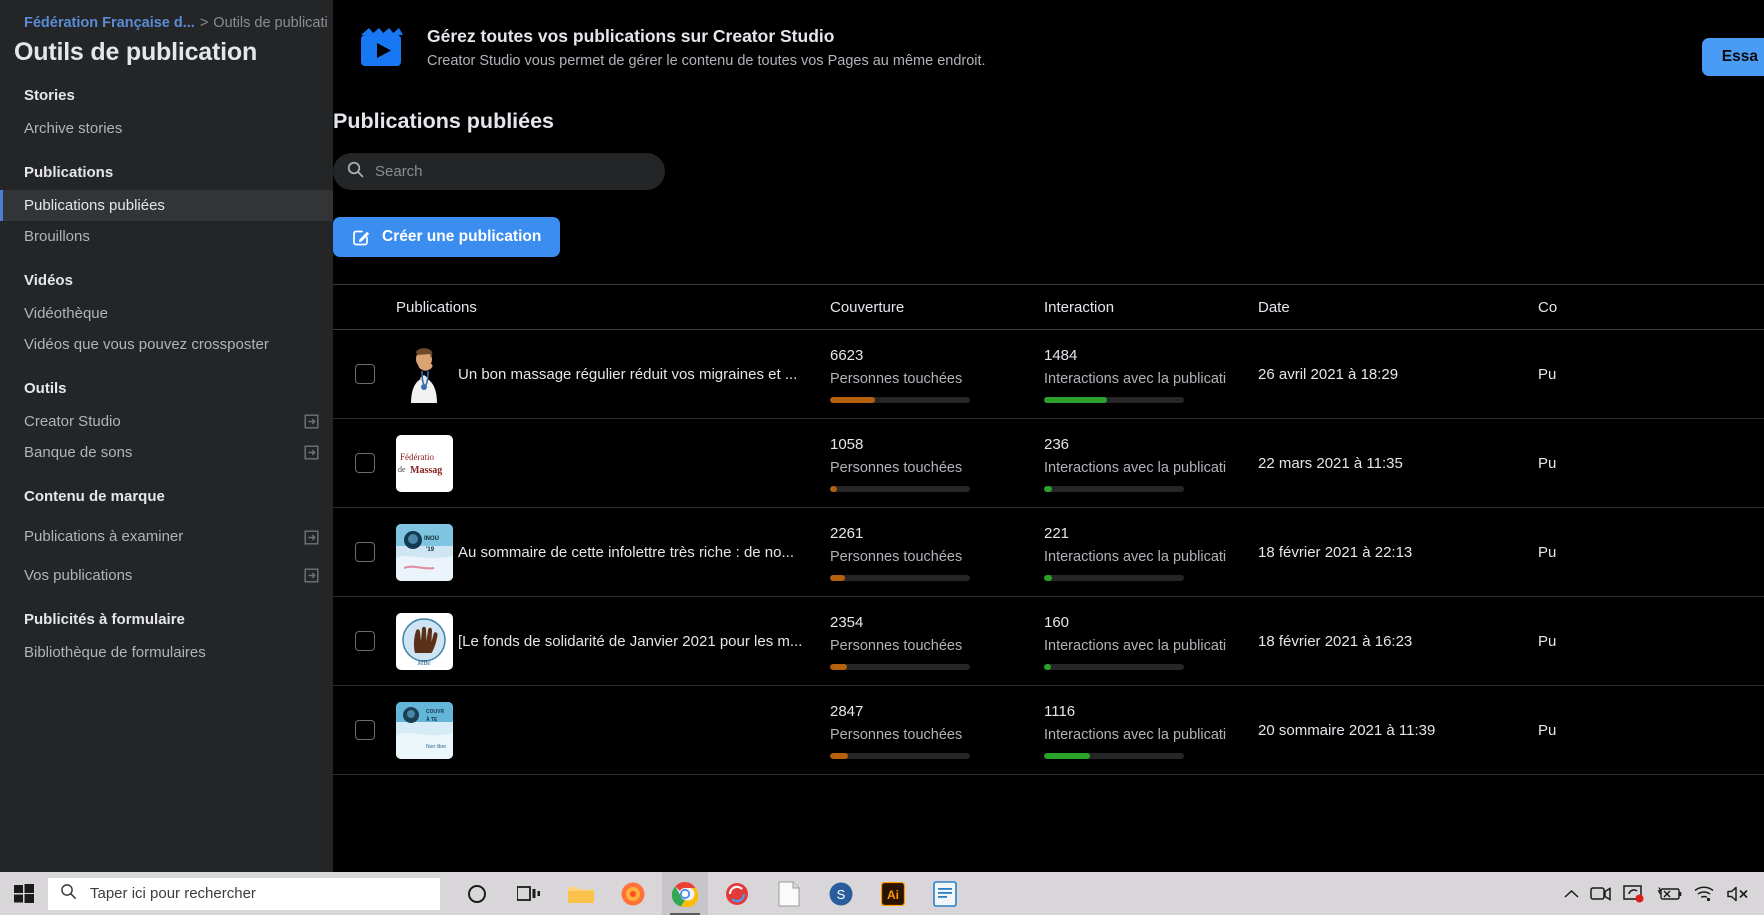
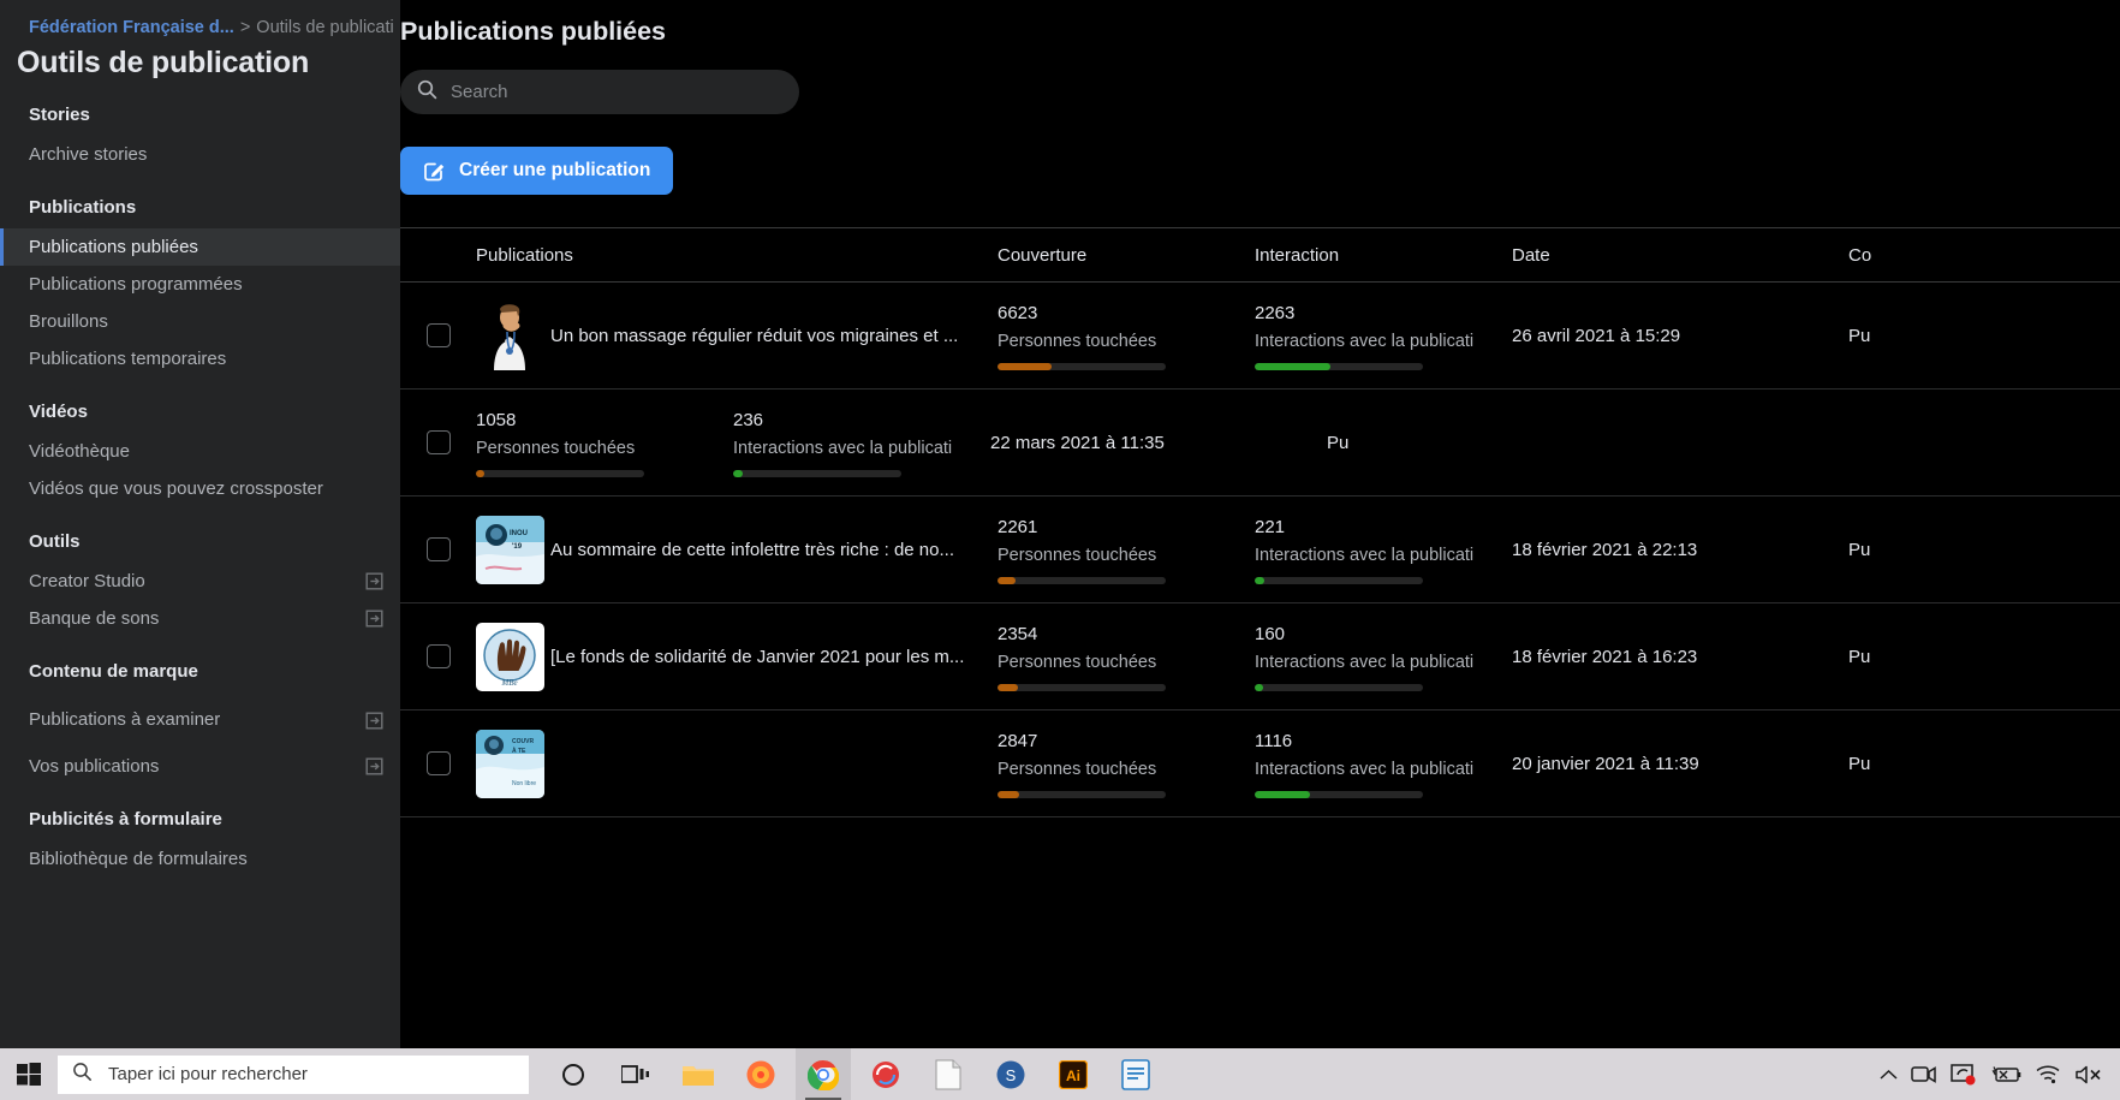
  Fédération Française d... > Outils de publicati
  Outils de publication
  Stories
  Archive stories
  Publications
  Publications publiées
+ Publications programmées
  Brouillons
+ Publications temporaires
  Vidéos
  Vidéothèque
  Vidéos que vous pouvez crossposter
  Outils
  Creator Studio
  Banque de sons
  Contenu de marque
  Publications à examiner
  Vos publications
  Publicités à formulaire
  Bibliothèque de formulaires
- Gérez toutes vos publications sur Creator Studio
- Creator Studio vous permet de gérer le contenu de toutes vos Pages au même endroit.
- Essa
  Publications publiées
  Search
  Créer une publication
  Publications
  Couverture
  Interaction
  Date
  Co
  Un bon massage régulier réduit vos migraines et ...
  6623
  Personnes touchées
- 1484
+ 2263
  Interactions avec la publicati
- 26 avril 2021 à 18:29
+ 26 avril 2021 à 15:29
  Pu
- Fédératio
- de
- Massag
  1058
  Personnes touchées
  236
  Interactions avec la publicati
  22 mars 2021 à 11:35
  Pu
  Au sommaire de cette infolettre très riche : de no...
  2261
  Personnes touchées
  221
  Interactions avec la publicati
  18 février 2021 à 22:13
  Pu
  MBe
  [Le fonds de solidarité de Janvier 2021 pour les m...
  2354
  Personnes touchées
  160
  Interactions avec la publicati
  18 février 2021 à 16:23
  Pu
  2847
  Personnes touchées
  1116
  Interactions avec la publicati
- 20 sommaire 2021 à 11:39
+ 20 janvier 2021 à 11:39
  Pu
  Taper ici pour rechercher
  S
  Ai
